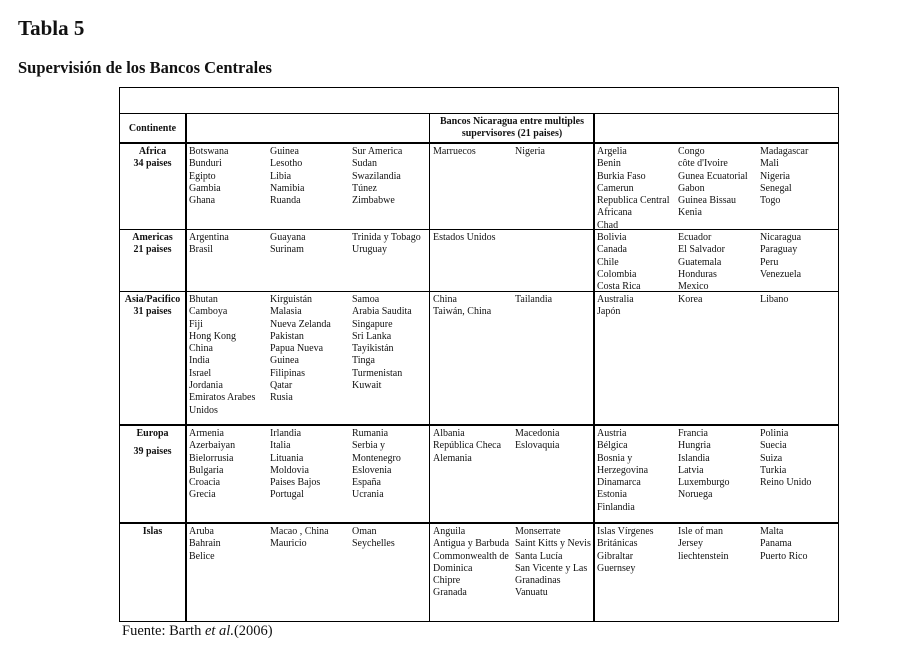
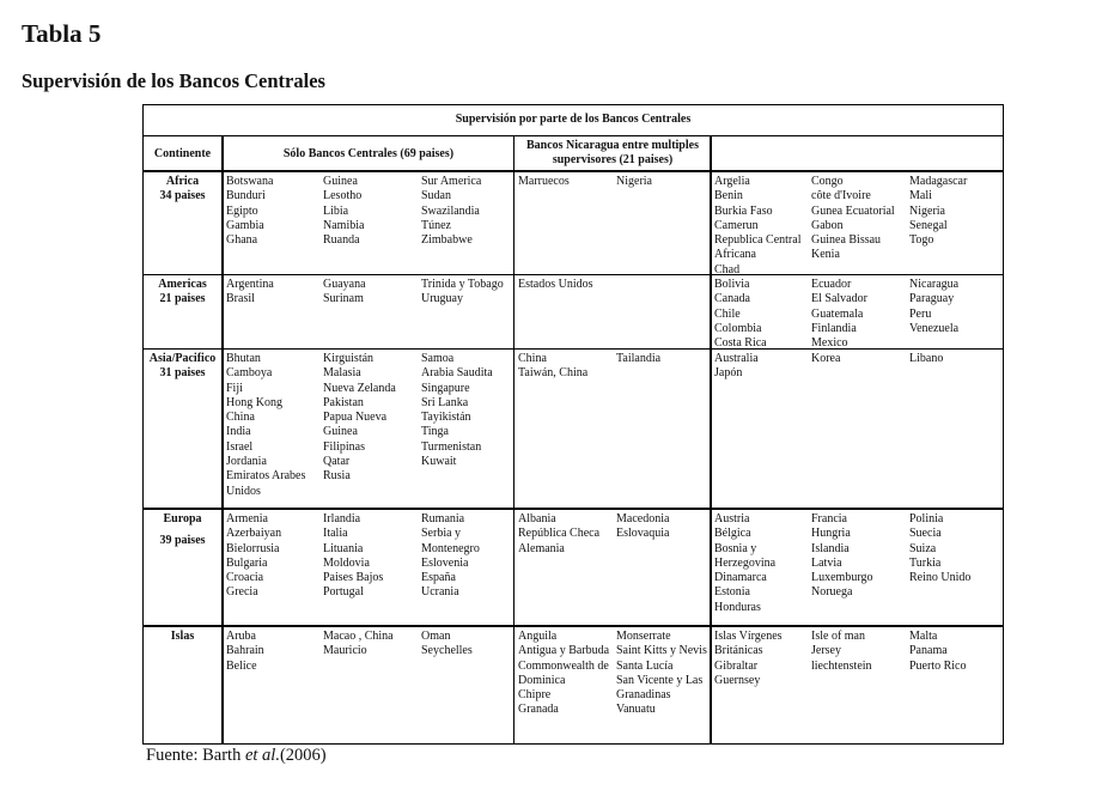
  Tabla 5
  Supervisión de los Bancos Centrales
+ Supervisión por parte de los Bancos Centrales
  Continente
+ Sólo Bancos Centrales (69 paises)
  Bancos Nicaragua entre multiples supervisores (21 paises)
  Africa
  34 paises
  Botswana
  Bunduri
  Egipto
  Gambia
  Ghana
  Guinea
  Lesotho
  Libia
  Namibia
  Ruanda
  Sur America
  Sudan
  Swazilandia
  Túnez
  Zimbabwe
  Marruecos
  Nigeria
  Argelia
  Benin
  Burkia Faso
  Camerun
  Republica Central Africana
  Chad
  Congo
  côte d'Ivoire
  Gunea Ecuatorial
  Gabon
  Guinea Bissau
  Kenia
  Madagascar
  Mali
  Nigeria
  Senegal
  Togo
  Americas
  21 paises
  Argentina
  Brasil
  Guayana
  Surinam
  Trinida y Tobago
  Uruguay
  Estados Unidos
  Bolivia
  Canada
  Chile
  Colombia
  Costa Rica
  Ecuador
  El Salvador
  Guatemala
- Honduras
+ Finlandia
  Mexico
  Nicaragua
  Paraguay
  Peru
  Venezuela
  Asia/Pacifico
  31 paises
  Bhutan
  Camboya
  Fiji
  Hong Kong
  China
  India
  Israel
  Jordania
  Emiratos Arabes Unidos
  Kirguistán
  Malasia
  Nueva Zelanda
  Pakistan
  Papua Nueva Guinea
  Filipinas
  Qatar
  Rusia
  Samoa
  Arabia Saudita
  Singapure
  Sri Lanka
  Tayikistán
  Tinga
  Turmenistan
  Kuwait
  China
  Taiwán, China
  Tailandia
  Australia
  Japón
  Korea
  Libano
  Europa
  39 paises
  Armenia
  Azerbaiyan
  Bielorrusia
  Bulgaria
  Croacia
  Grecia
  Irlandia
  Italia
  Lituania
  Moldovia
  Paises Bajos
  Portugal
  Rumania
  Serbia y Montenegro
  Eslovenia
  España
  Ucrania
  Albania
  República Checa
  Alemania
  Macedonia
  Eslovaquia
  Austria
  Bélgica
  Bosnia y Herzegovina
  Dinamarca
  Estonia
- Finlandia
+ Honduras
  Francia
  Hungria
  Islandia
  Latvia
  Luxemburgo
  Noruega
  Polinia
  Suecia
  Suiza
  Turkia
  Reino Unido
  Islas
  Aruba
  Bahrain
  Belice
  Macao , China
  Mauricio
  Oman
  Seychelles
  Anguila
  Antigua y Barbuda
  Commonwealth de Dominica
  Chipre
  Granada
  Monserrate
  Saint Kitts y Nevis
  Santa Lucía
  San Vicente y Las Granadinas
  Vanuatu
  Islas Vírgenes Británicas
  Gibraltar
  Guernsey
  Isle of man
  Jersey
  liechtenstein
  Malta
  Panama
  Puerto Rico
  Fuente: Barth et al.(2006)
